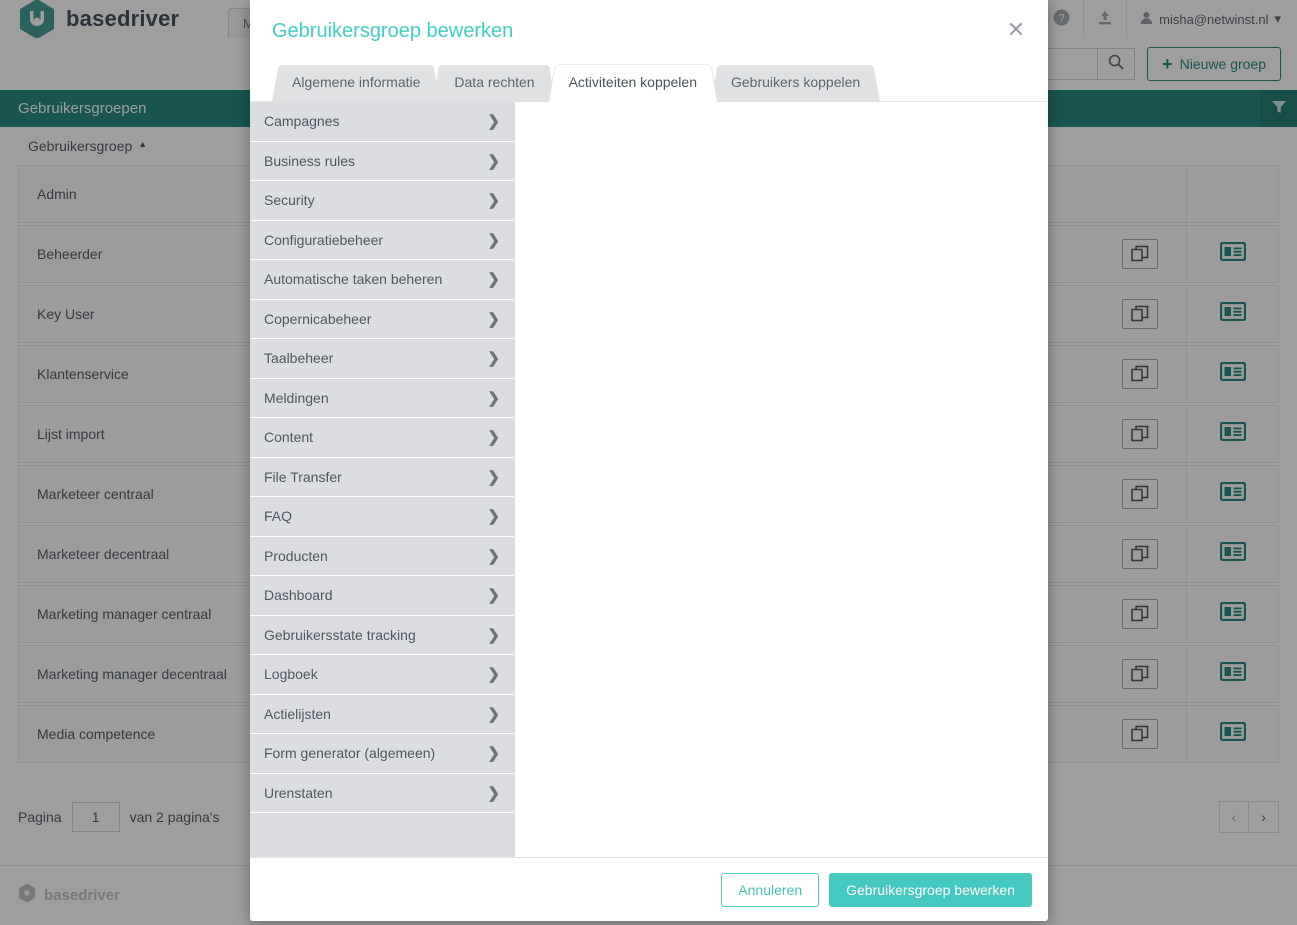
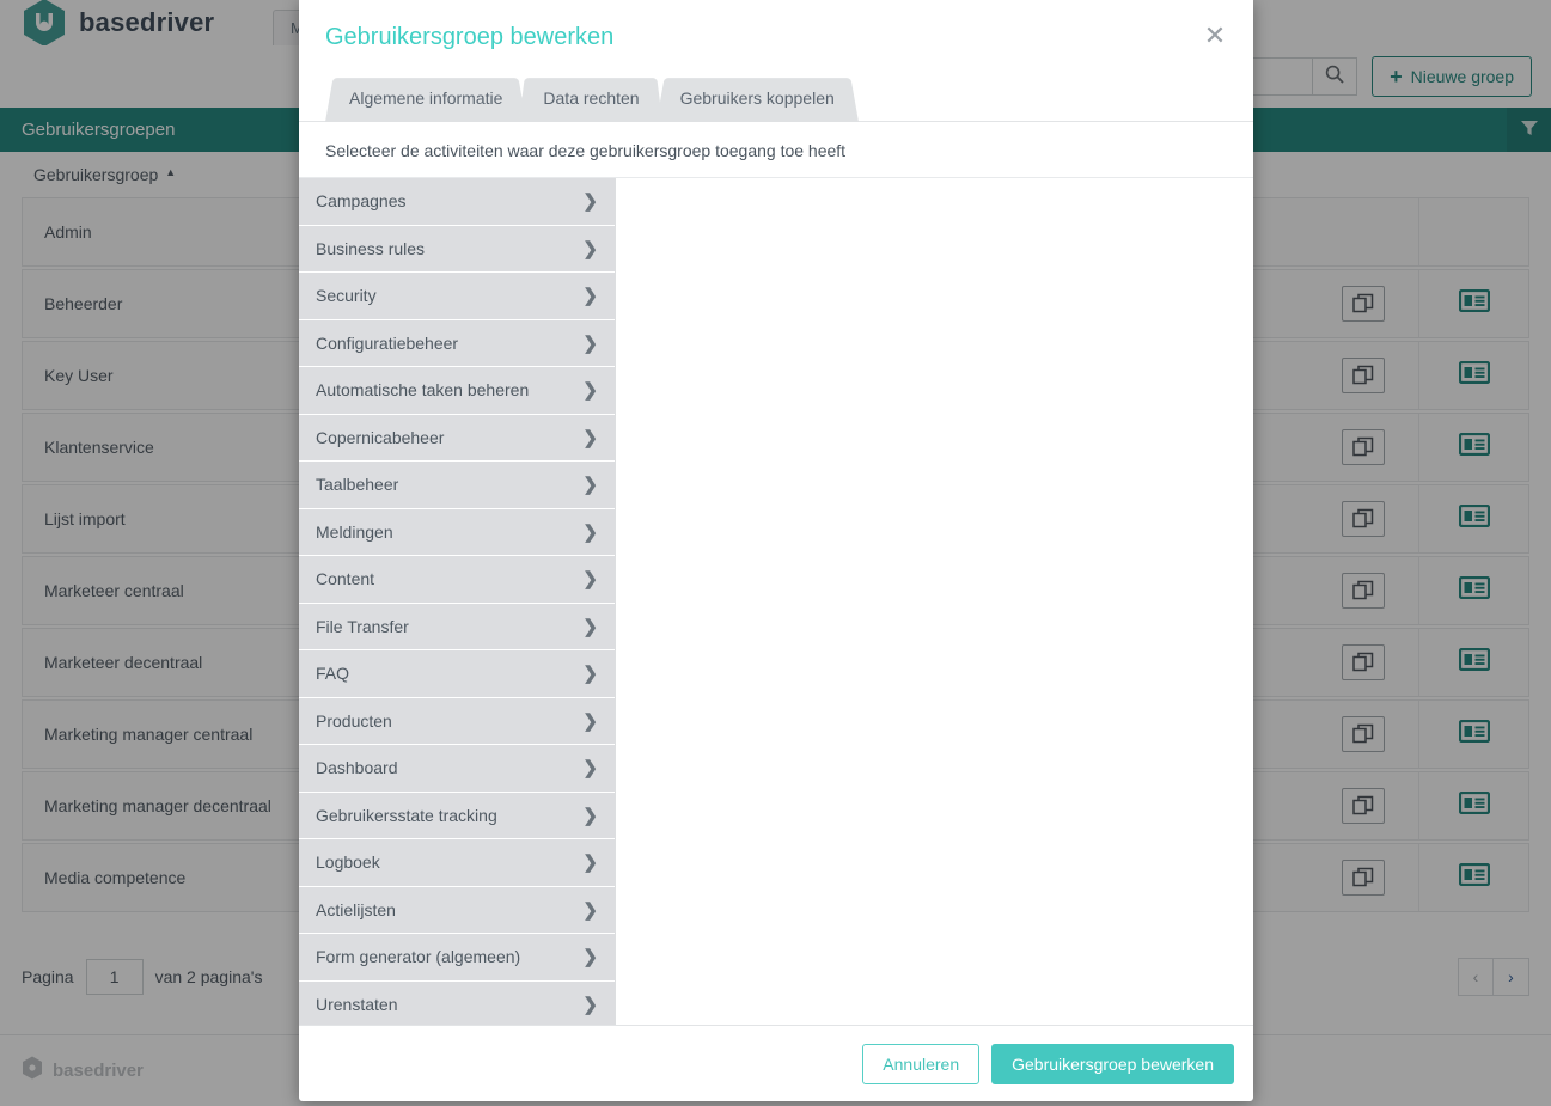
  basedriver
- ?
- misha@netwinst.nl
- ▾
  +
  Nieuwe groep
  Gebruikersgroepen
  Gebruikersgroep
  ▲
  Admin
  Beheerder
  Key User
  Klantenservice
  Lijst import
  Marketeer centraal
  Marketeer decentraal
  Marketing manager centraal
  Marketing manager decentraal
  Media competence
  Pagina
  1
  van 2 pagina's
  ‹
  ›
  basedriver
  Gebruikersgroep bewerken
  ✕
  Algemene informatie
  Data rechten
- Activiteiten koppelen
  Gebruikers koppelen
+ Selecteer de activiteiten waar deze gebruikersgroep toegang toe heeft
  Campagnes
  ❯
  Business rules
  ❯
  Security
  ❯
  Configuratiebeheer
  ❯
  Automatische taken beheren
  ❯
  Copernicabeheer
  ❯
  Taalbeheer
  ❯
  Meldingen
  ❯
  Content
  ❯
  File Transfer
  ❯
  FAQ
  ❯
  Producten
  ❯
  Dashboard
  ❯
  Gebruikersstate tracking
  ❯
  Logboek
  ❯
  Actielijsten
  ❯
  Form generator (algemeen)
  ❯
  Urenstaten
  ❯
  Annuleren
  Gebruikersgroep bewerken
